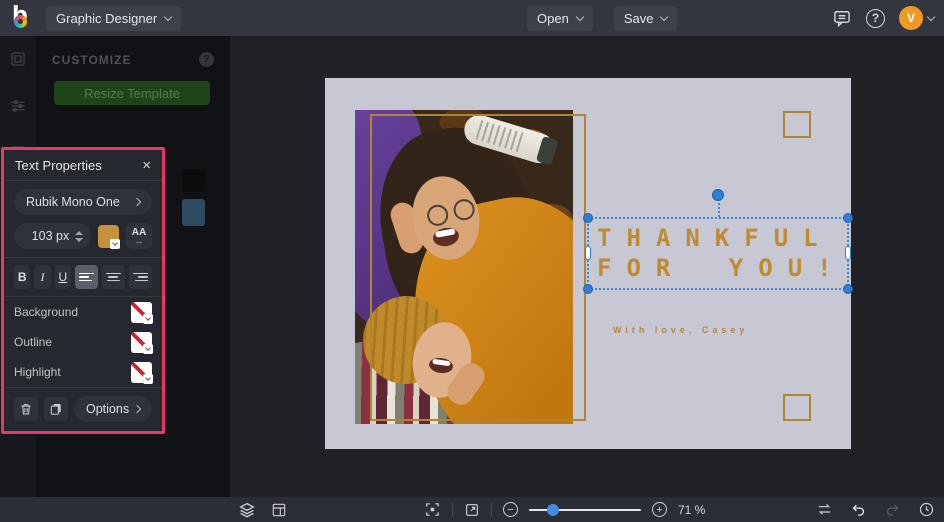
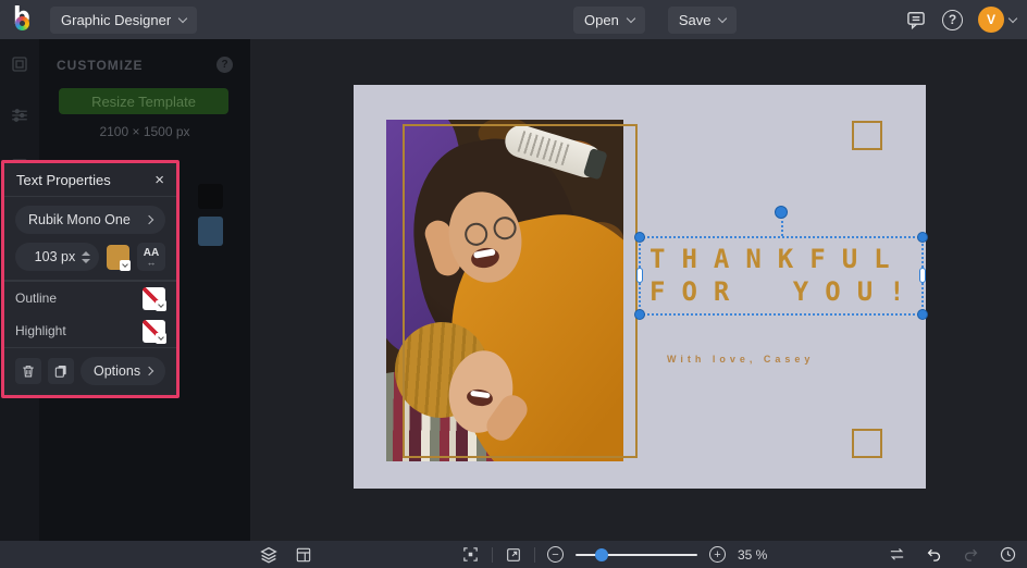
  Graphic Designer
  Open
  Save
  ?
  V
  CUSTOMIZE
  ?
  Resize Template
+ 2100 × 1500 px
  With love, Casey
  THANKFUL
  FOR YOU!
  Text Properties
  ×
  Rubik Mono One
  103 px
  AA
  ↔
- B
- I
- U
- Background
  Outline
  Highlight
  Options
  −
  +
- 71 %
+ 35 %
